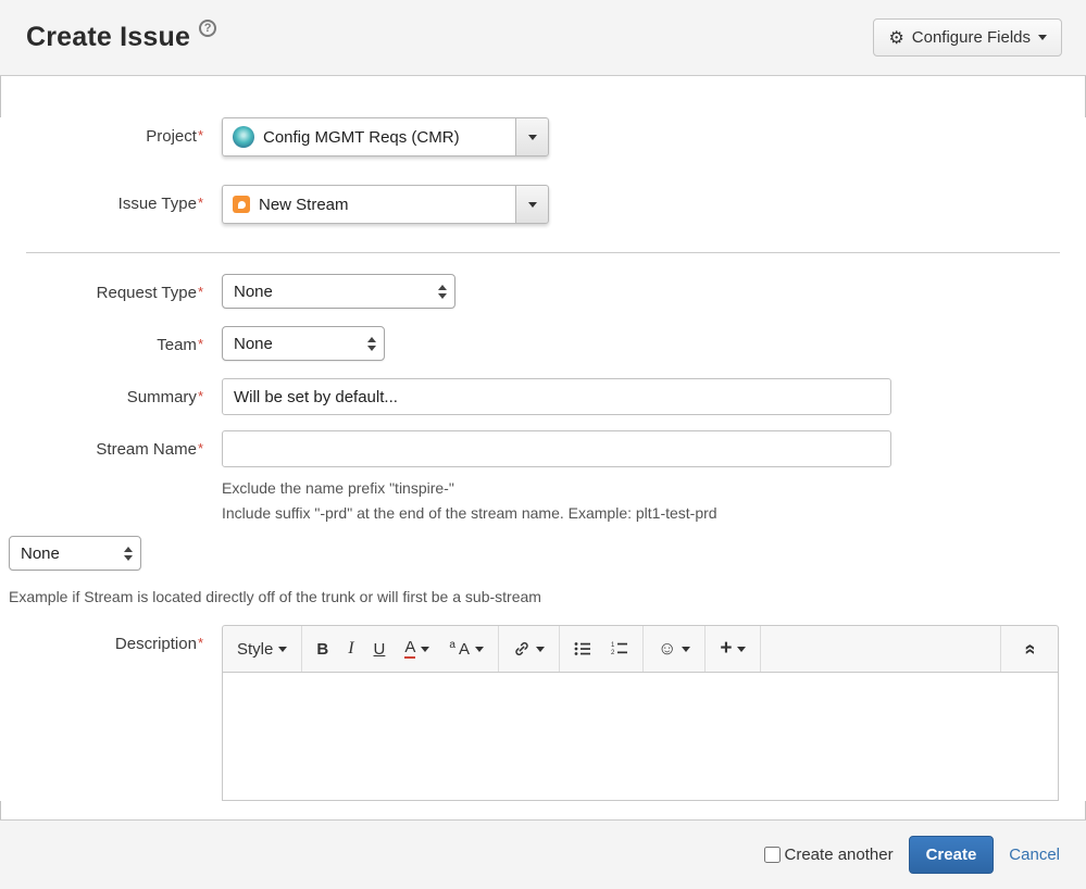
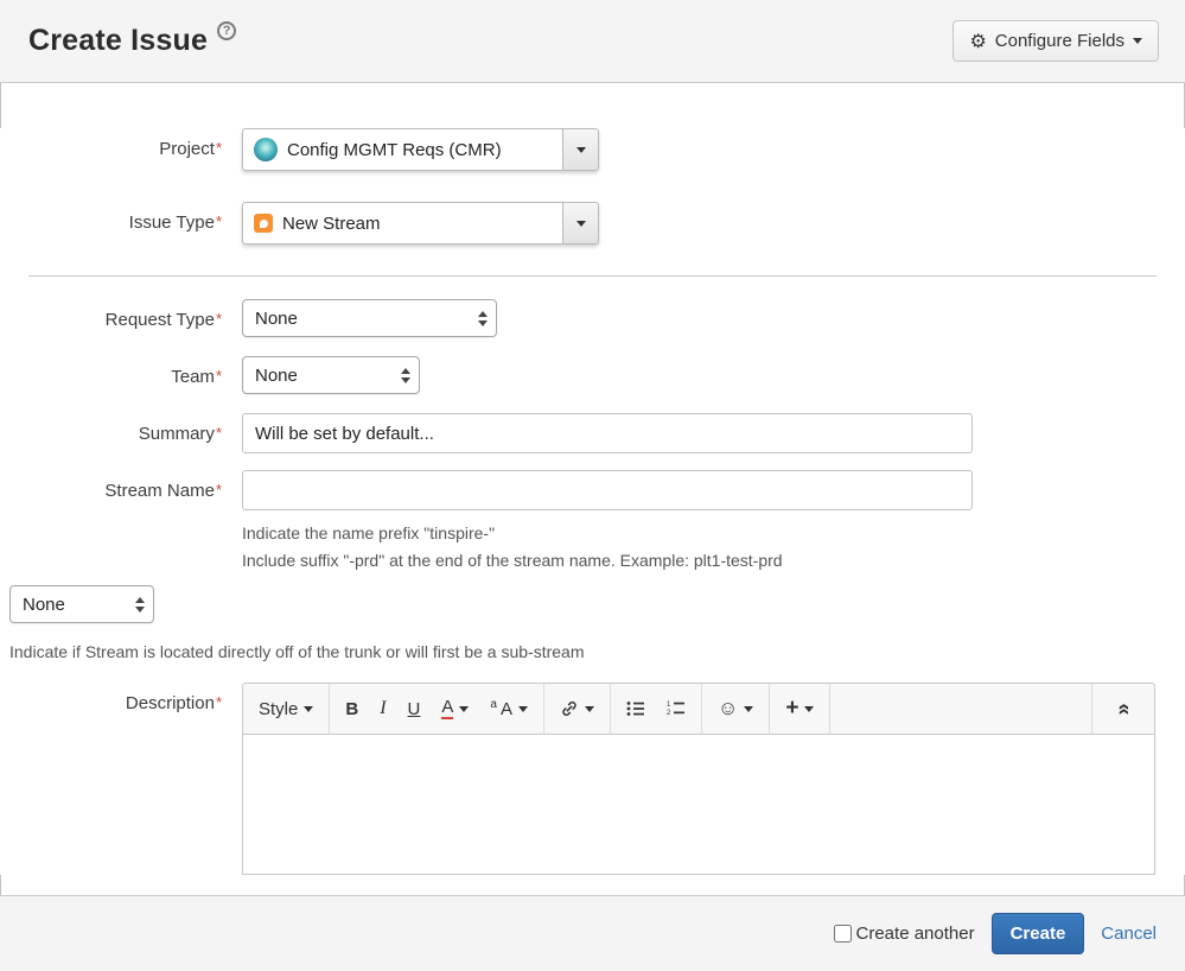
  Create Issue
  ?
  ⚙
  Configure Fields
  Project*
  Config MGMT Reqs (CMR)
  Issue Type*
  New Stream
  Request Type*
  None
  Team*
  None
  Summary*
  Will be set by default...
  Stream Name*
- Exclude the name prefix "tinspire-"
+ Indicate the name prefix "tinspire-"
  Include suffix "-prd" at the end of the stream name. Example: plt1-test-prd
  None
- Example if Stream is located directly off of the trunk or will first be a sub-stream
+ Indicate if Stream is located directly off of the trunk or will first be a sub-stream
  Description*
  Style
  B
  I
  U
  A
  a
  A
  ☺
  +
  Create another
  Create
  Cancel
